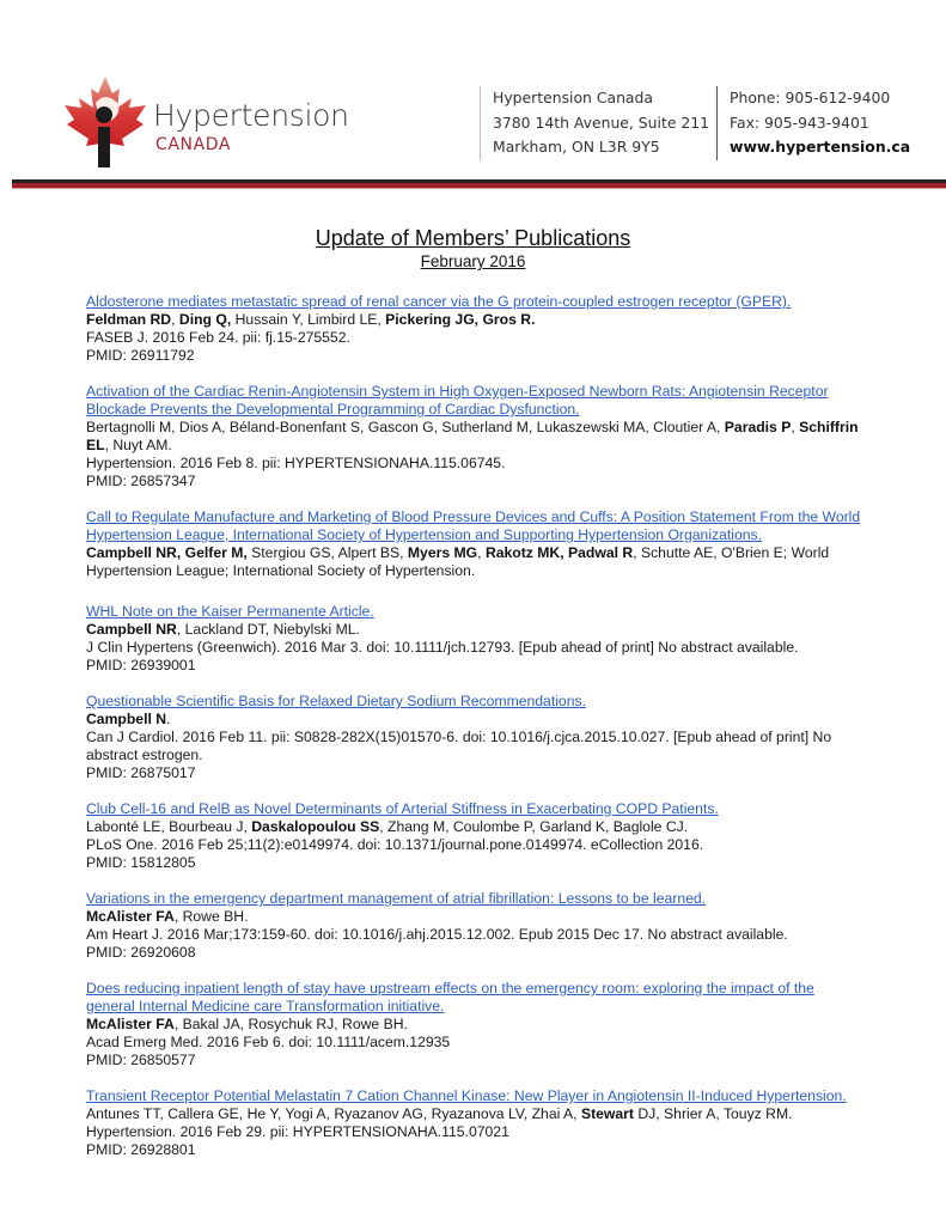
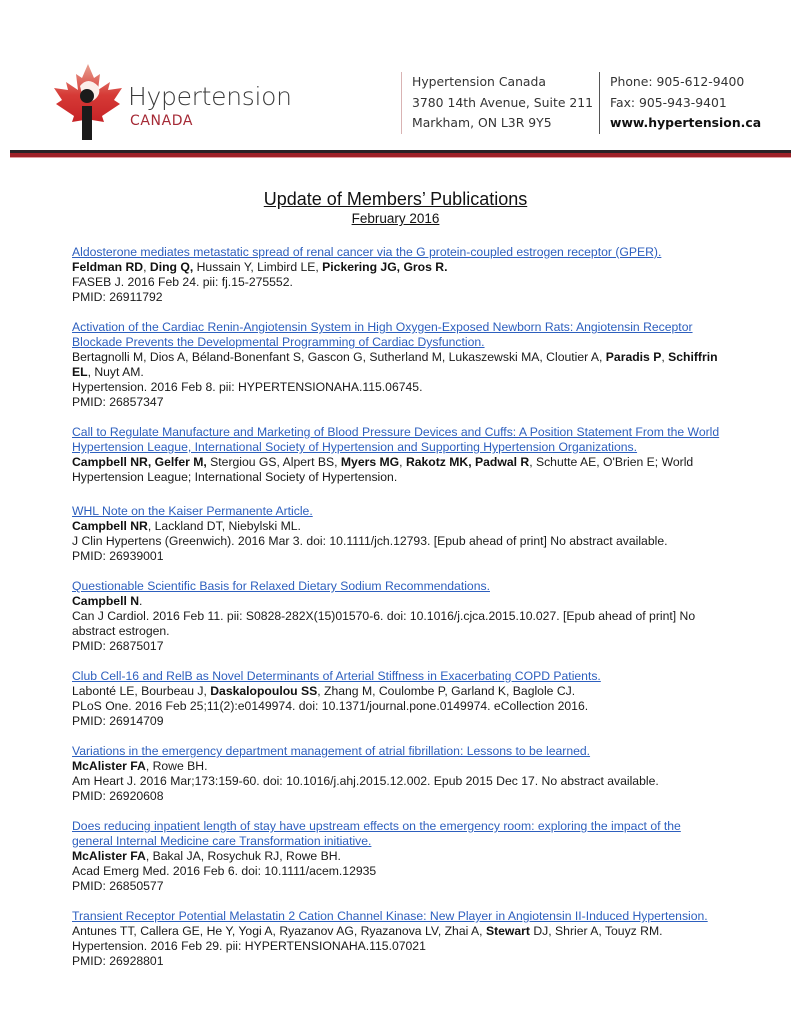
  Hypertension
  CANADA
  Hypertension Canada
  3780 14th Avenue, Suite 211
  Markham, ON L3R 9Y5
  Phone: 905-612-9400
  Fax: 905-943-9401
  www.hypertension.ca
  Update of Members’ Publications
  February 2016
  Aldosterone mediates metastatic spread of renal cancer via the G protein-coupled estrogen receptor (GPER).
  Feldman RD, Ding Q, Hussain Y, Limbird LE, Pickering JG, Gros R.
  FASEB J. 2016 Feb 24. pii: fj.15-275552.
  PMID: 26911792
  Activation of the Cardiac Renin-Angiotensin System in High Oxygen-Exposed Newborn Rats: Angiotensin Receptor Blockade Prevents the Developmental Programming of Cardiac Dysfunction.
  Bertagnolli M, Dios A, Béland-Bonenfant S, Gascon G, Sutherland M, Lukaszewski MA, Cloutier A, Paradis P, Schiffrin EL, Nuyt AM.
  Hypertension. 2016 Feb 8. pii: HYPERTENSIONAHA.115.06745.
  PMID: 26857347
  Call to Regulate Manufacture and Marketing of Blood Pressure Devices and Cuffs: A Position Statement From the World Hypertension League, International Society of Hypertension and Supporting Hypertension Organizations.
  Campbell NR, Gelfer M, Stergiou GS, Alpert BS, Myers MG, Rakotz MK, Padwal R, Schutte AE, O'Brien E; World Hypertension League; International Society of Hypertension.
  WHL Note on the Kaiser Permanente Article.
  Campbell NR, Lackland DT, Niebylski ML.
  J Clin Hypertens (Greenwich). 2016 Mar 3. doi: 10.1111/jch.12793. [Epub ahead of print] No abstract available.
  PMID: 26939001
  Questionable Scientific Basis for Relaxed Dietary Sodium Recommendations.
  Campbell N.
  Can J Cardiol. 2016 Feb 11. pii: S0828-282X(15)01570-6. doi: 10.1016/j.cjca.2015.10.027. [Epub ahead of print] No abstract estrogen.
  PMID: 26875017
  Club Cell-16 and RelB as Novel Determinants of Arterial Stiffness in Exacerbating COPD Patients.
  Labonté LE, Bourbeau J, Daskalopoulou SS, Zhang M, Coulombe P, Garland K, Baglole CJ.
  PLoS One. 2016 Feb 25;11(2):e0149974. doi: 10.1371/journal.pone.0149974. eCollection 2016.
- PMID: 15812805
+ PMID: 26914709
  Variations in the emergency department management of atrial fibrillation: Lessons to be learned.
  McAlister FA, Rowe BH.
  Am Heart J. 2016 Mar;173:159-60. doi: 10.1016/j.ahj.2015.12.002. Epub 2015 Dec 17. No abstract available.
  PMID: 26920608
  Does reducing inpatient length of stay have upstream effects on the emergency room: exploring the impact of the general Internal Medicine care Transformation initiative.
  McAlister FA, Bakal JA, Rosychuk RJ, Rowe BH.
  Acad Emerg Med. 2016 Feb 6. doi: 10.1111/acem.12935
  PMID: 26850577
- Transient Receptor Potential Melastatin 7 Cation Channel Kinase: New Player in Angiotensin II-Induced Hypertension.
+ Transient Receptor Potential Melastatin 2 Cation Channel Kinase: New Player in Angiotensin II-Induced Hypertension.
  Antunes TT, Callera GE, He Y, Yogi A, Ryazanov AG, Ryazanova LV, Zhai A, Stewart DJ, Shrier A, Touyz RM.
  Hypertension. 2016 Feb 29. pii: HYPERTENSIONAHA.115.07021
  PMID: 26928801
